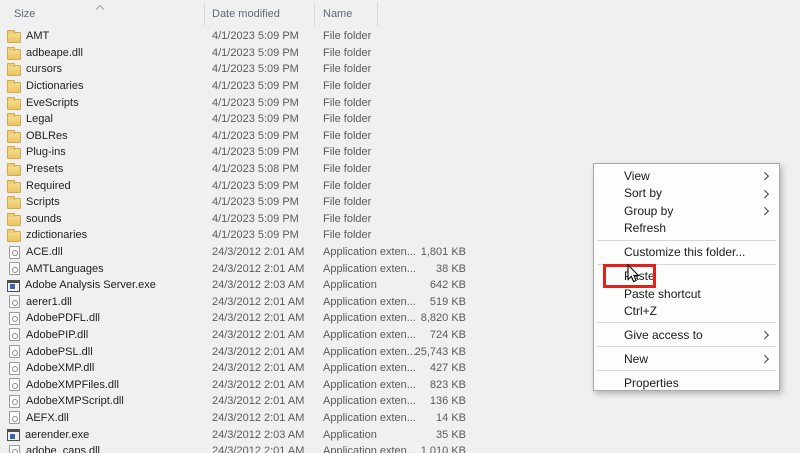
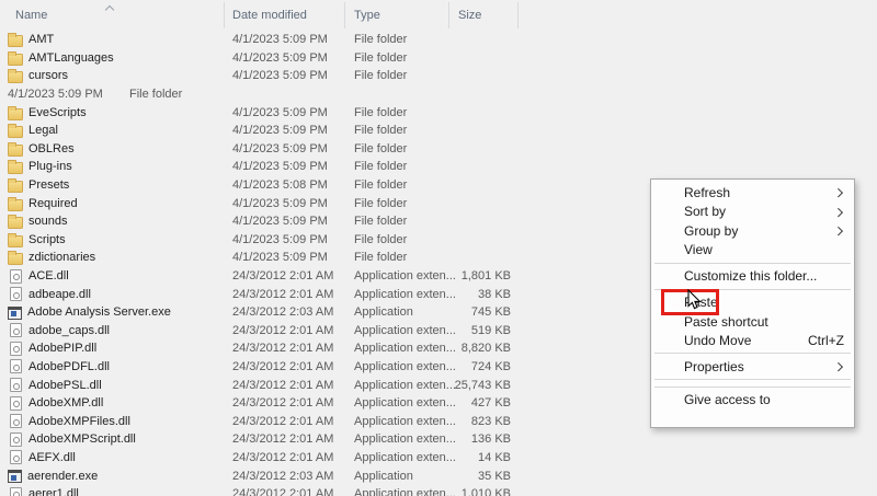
- Size
+ Name
  Date modified
+ Type
- Name
+ Size
  AMT
  4/1/2023 5:09 PM
  File folder
- adbeape.dll
+ AMTLanguages
  4/1/2023 5:09 PM
  File folder
  cursors
  4/1/2023 5:09 PM
  File folder
- Dictionaries
  4/1/2023 5:09 PM
  File folder
  EveScripts
  4/1/2023 5:09 PM
  File folder
  Legal
  4/1/2023 5:09 PM
  File folder
  OBLRes
  4/1/2023 5:09 PM
  File folder
  Plug-ins
  4/1/2023 5:09 PM
  File folder
  Presets
  4/1/2023 5:08 PM
  File folder
  Required
  4/1/2023 5:09 PM
  File folder
- Scripts
+ sounds
  4/1/2023 5:09 PM
  File folder
- sounds
+ Scripts
  4/1/2023 5:09 PM
  File folder
  zdictionaries
  4/1/2023 5:09 PM
  File folder
  ACE.dll
  24/3/2012 2:01 AM
  Application exten...
  1,801 KB
- AMTLanguages
+ adbeape.dll
  24/3/2012 2:01 AM
  Application exten...
  38 KB
  Adobe Analysis Server.exe
  24/3/2012 2:03 AM
  Application
- 642 KB
+ 745 KB
- aerer1.dll
+ adobe_caps.dll
  24/3/2012 2:01 AM
  Application exten...
  519 KB
- AdobePDFL.dll
+ AdobePIP.dll
  24/3/2012 2:01 AM
  Application exten...
  8,820 KB
- AdobePIP.dll
+ AdobePDFL.dll
  24/3/2012 2:01 AM
  Application exten...
  724 KB
  AdobePSL.dll
  24/3/2012 2:01 AM
  Application exten...
  25,743 KB
  AdobeXMP.dll
  24/3/2012 2:01 AM
  Application exten...
  427 KB
  AdobeXMPFiles.dll
  24/3/2012 2:01 AM
  Application exten...
  823 KB
  AdobeXMPScript.dll
  24/3/2012 2:01 AM
  Application exten...
  136 KB
  AEFX.dll
  24/3/2012 2:01 AM
  Application exten...
  14 KB
  aerender.exe
  24/3/2012 2:03 AM
  Application
  35 KB
- adobe_caps.dll
+ aerer1.dll
  24/3/2012 2:01 AM
  Application exten...
  1,010 KB
- View
+ Refresh
  Sort by
  Group by
- Refresh
+ View
  Customize this folder...
  aste
  Paste shortcut
+ Undo Move
  Ctrl+Z
- Give access to
+ Properties
- New
- Properties
+ Give access to
